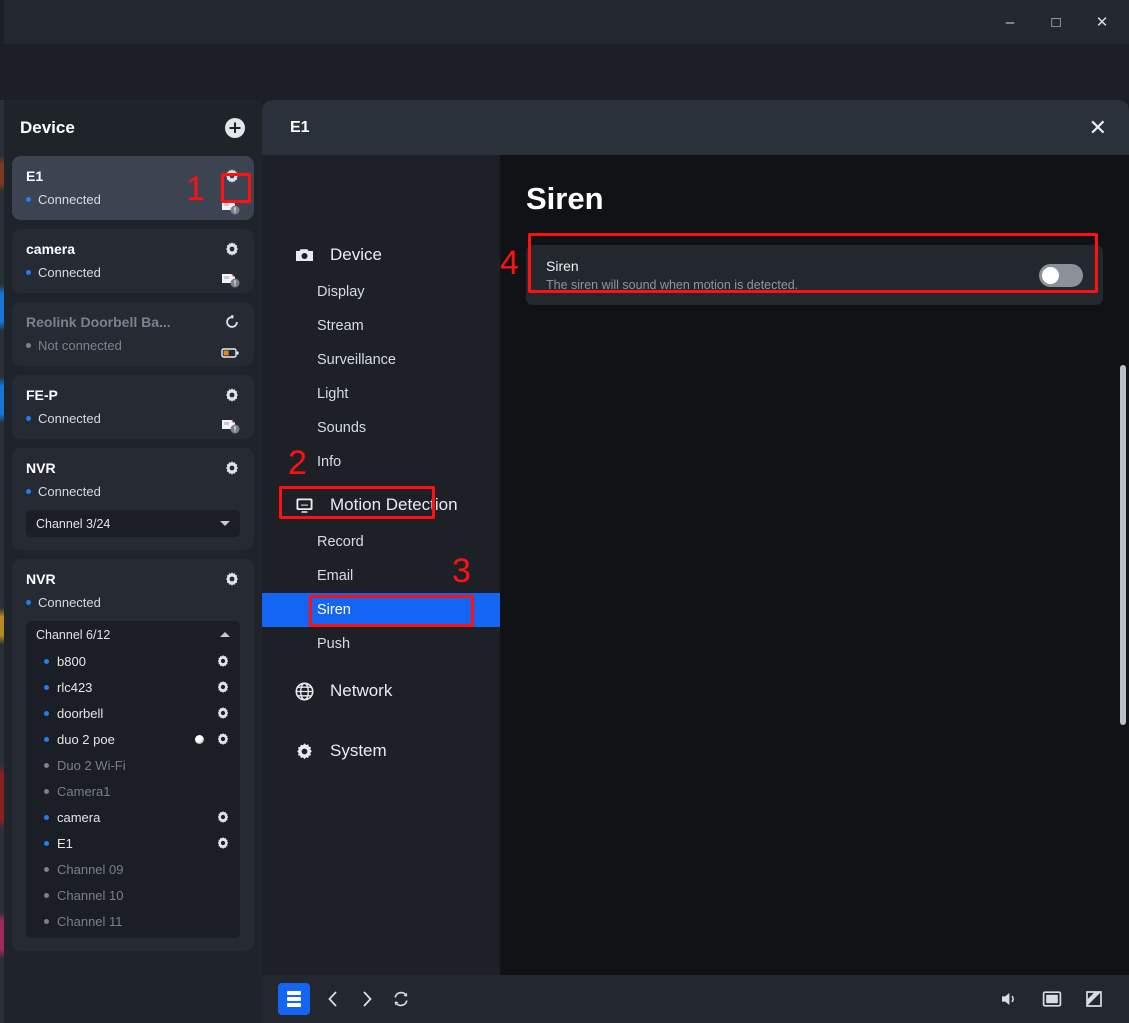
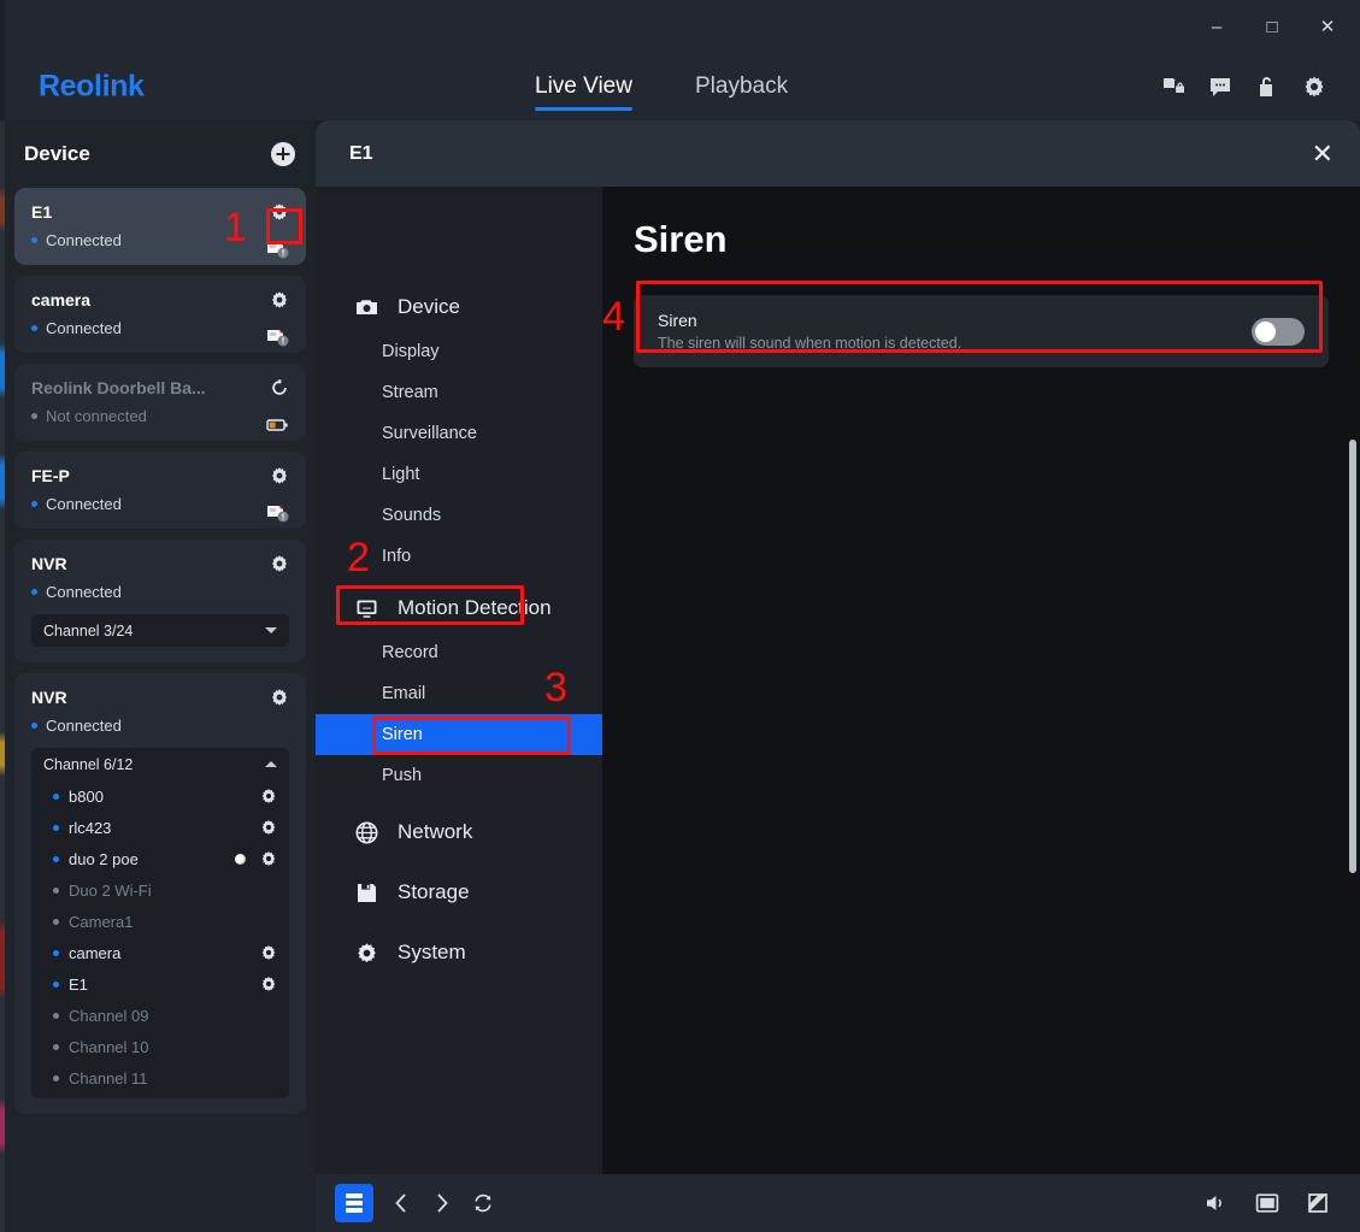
  –
  □
  ✕
+ Reolink
+ Live View
+ Playback
  Device
  E1
  Connected
  camera
  Connected
  Reolink Doorbell Ba...
  Not connected
  FE-P
  Connected
  NVR
  Connected
  Channel 3/24
  NVR
  Connected
  Channel 6/12
  b800
  rlc423
- doorbell
  duo 2 poe
  Duo 2 Wi-Fi
  Camera1
  camera
  E1
  Channel 09
  Channel 10
  Channel 11
  E1
  ✕
  Device
  Display
  Stream
  Surveillance
  Light
  Sounds
  Info
  Motion Detection
  Record
  Email
  Siren
  Push
  Network
+ Storage
  System
  Siren
  Siren
  The siren will sound when motion is detected.
  1
  2
  3
  4
